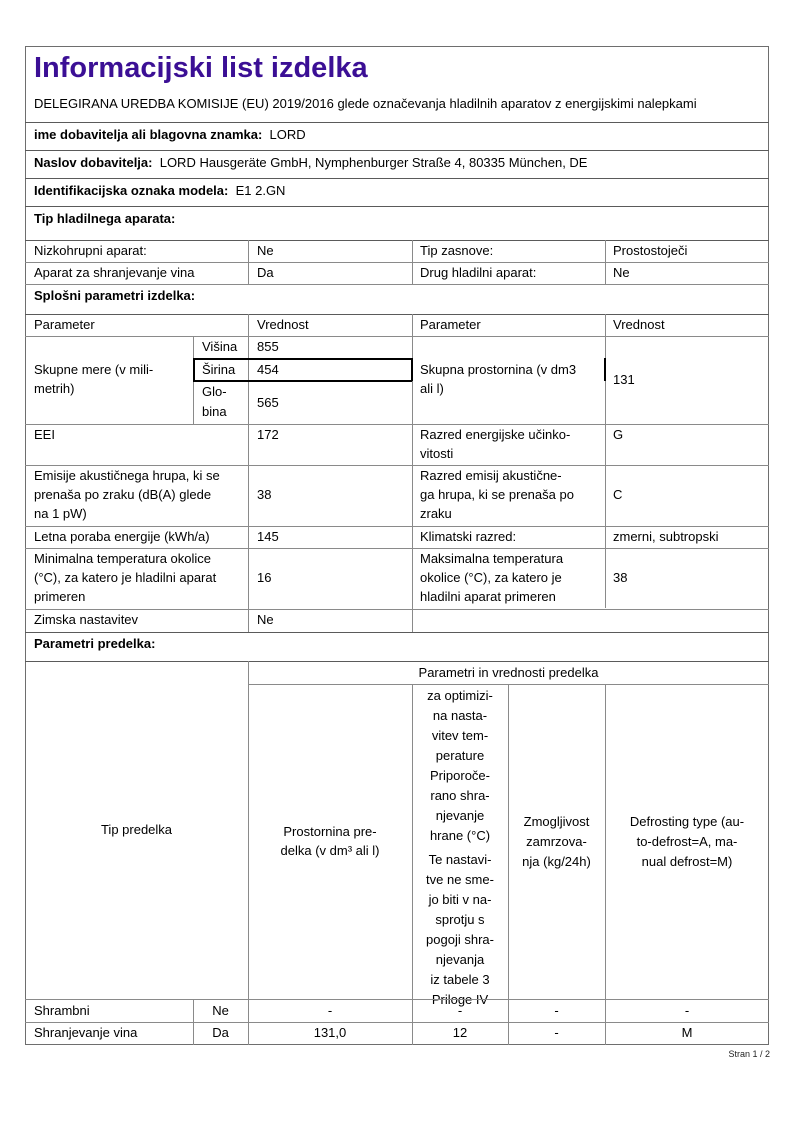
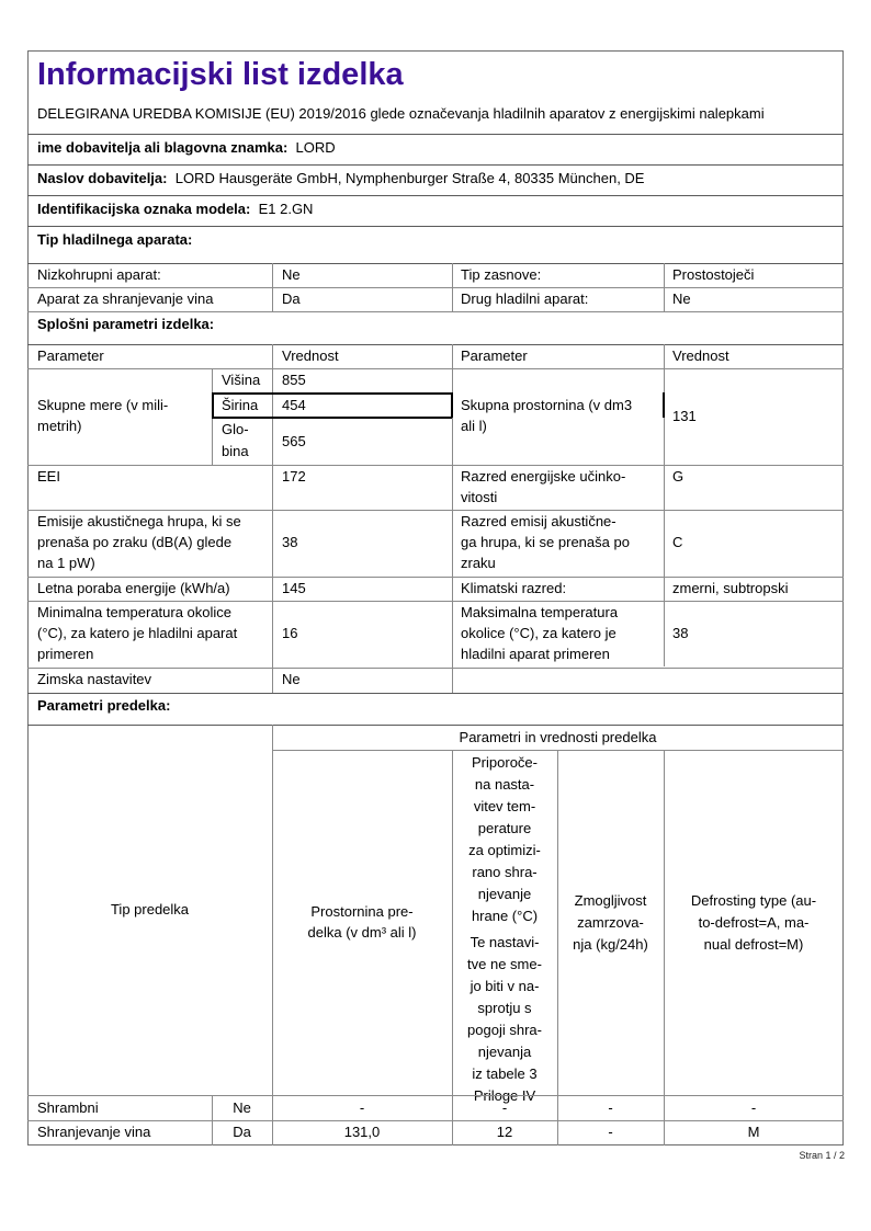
  Informacijski list izdelka
  DELEGIRANA UREDBA KOMISIJE (EU) 2019/2016 glede označevanja hladilnih aparatov z energijskimi nalepkami
  ime dobavitelja ali blagovna znamka: LORD
  Naslov dobavitelja: LORD Hausgeräte GmbH, Nymphenburger Straße 4, 80335 München, DE
  Identifikacijska oznaka modela: E1 2.GN
  Tip hladilnega aparata:
  Nizkohrupni aparat:
  Ne
  Tip zasnove:
  Prostostoječi
  Aparat za shranjevanje vina
  Da
  Drug hladilni aparat:
  Ne
  Splošni parametri izdelka:
  Parameter
  Vrednost
  Parameter
  Vrednost
  Skupne mere (v mili-
  metrih)
  Višina
  855
  Širina
  454
  Glo-
  bina
  565
  Skupna prostornina (v dm3
  ali l)
  131
  EEI
  172
  Razred energijske učinko-
  vitosti
  G
  Emisije akustičnega hrupa, ki se
  prenaša po zraku (dB(A) glede
  na 1 pW)
  38
  Razred emisij akustične-
  ga hrupa, ki se prenaša po
  zraku
  C
  Letna poraba energije (kWh/a)
  145
  Klimatski razred:
  zmerni, subtropski
  Minimalna temperatura okolice
  (°C), za katero je hladilni aparat
  primeren
  16
  Maksimalna temperatura
  okolice (°C), za katero je
  hladilni aparat primeren
  38
  Zimska nastavitev
  Ne
  Parametri predelka:
  Parametri in vrednosti predelka
  Tip predelka
  Prostornina pre-
  delka (v dm³ ali l)
- za optimizi-
+ Priporoče-
  na nasta-
  vitev tem-
  perature
- Priporoče-
+ za optimizi-
  rano shra-
  njevanje
  hrane (°C)
  Te nastavi-
  tve ne sme-
  jo biti v na-
  sprotju s
  pogoji shra-
  njevanja
  iz tabele 3
  Priloge IV
  Zmogljivost
  zamrzova-
  nja (kg/24h)
  Defrosting type (au-
  to-defrost=A, ma-
  nual defrost=M)
  Shrambni
  Ne
  -
  -
  -
  -
  Shranjevanje vina
  Da
  131,0
  12
  -
  M
  Stran 1 / 2
